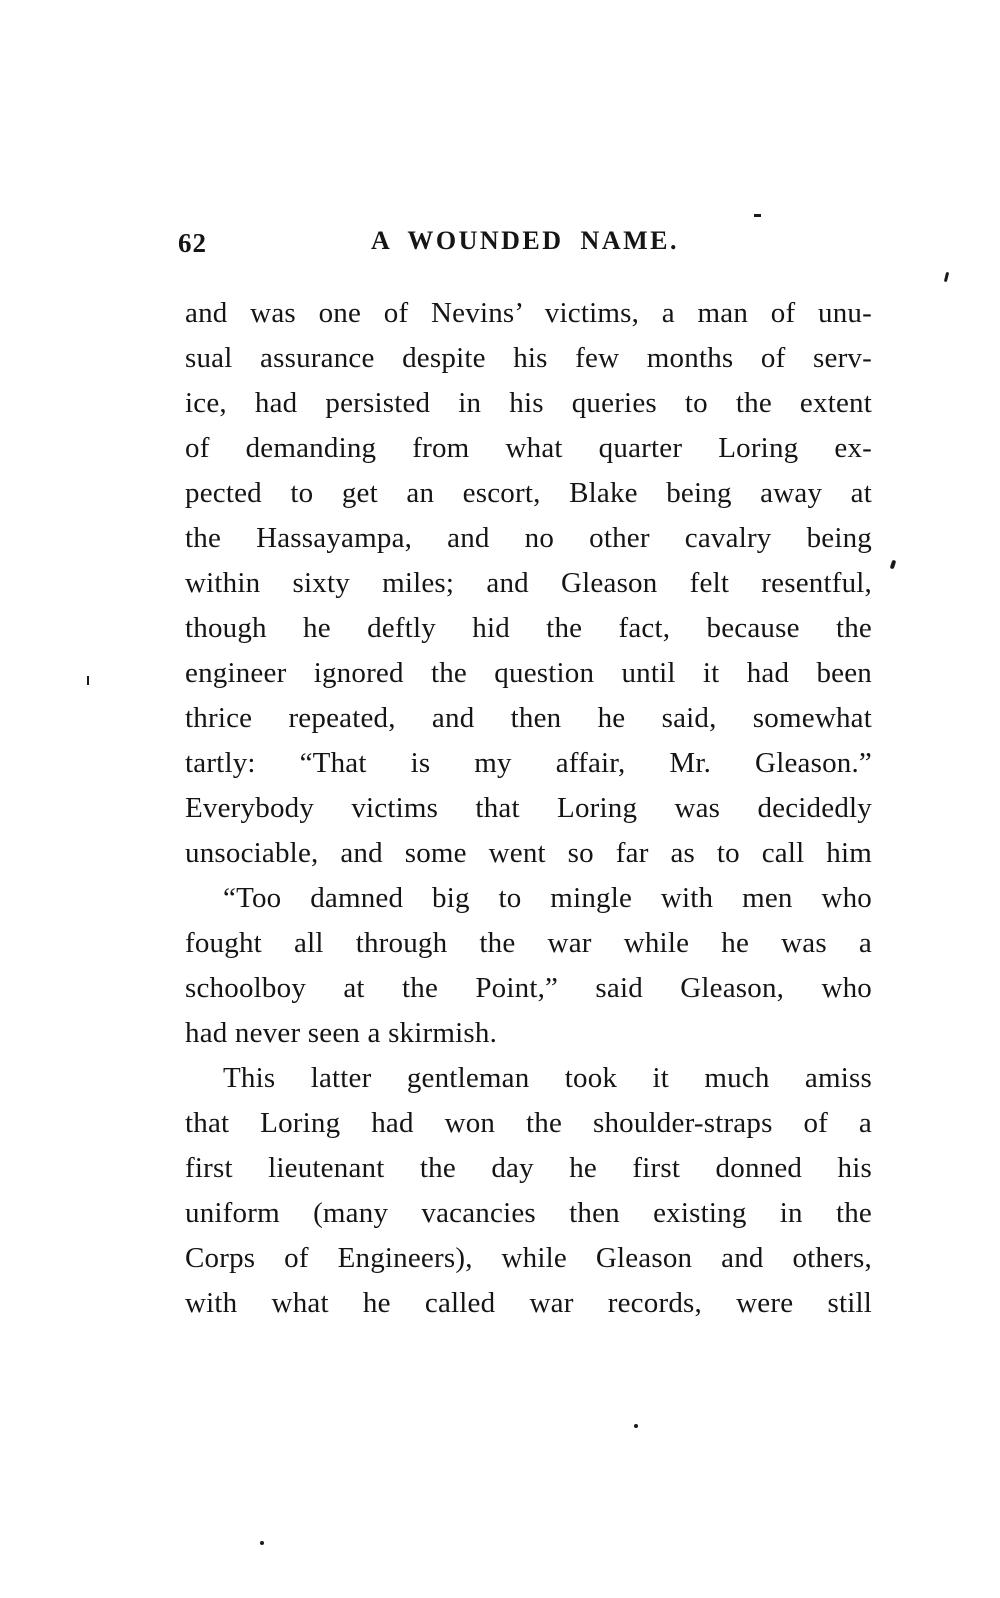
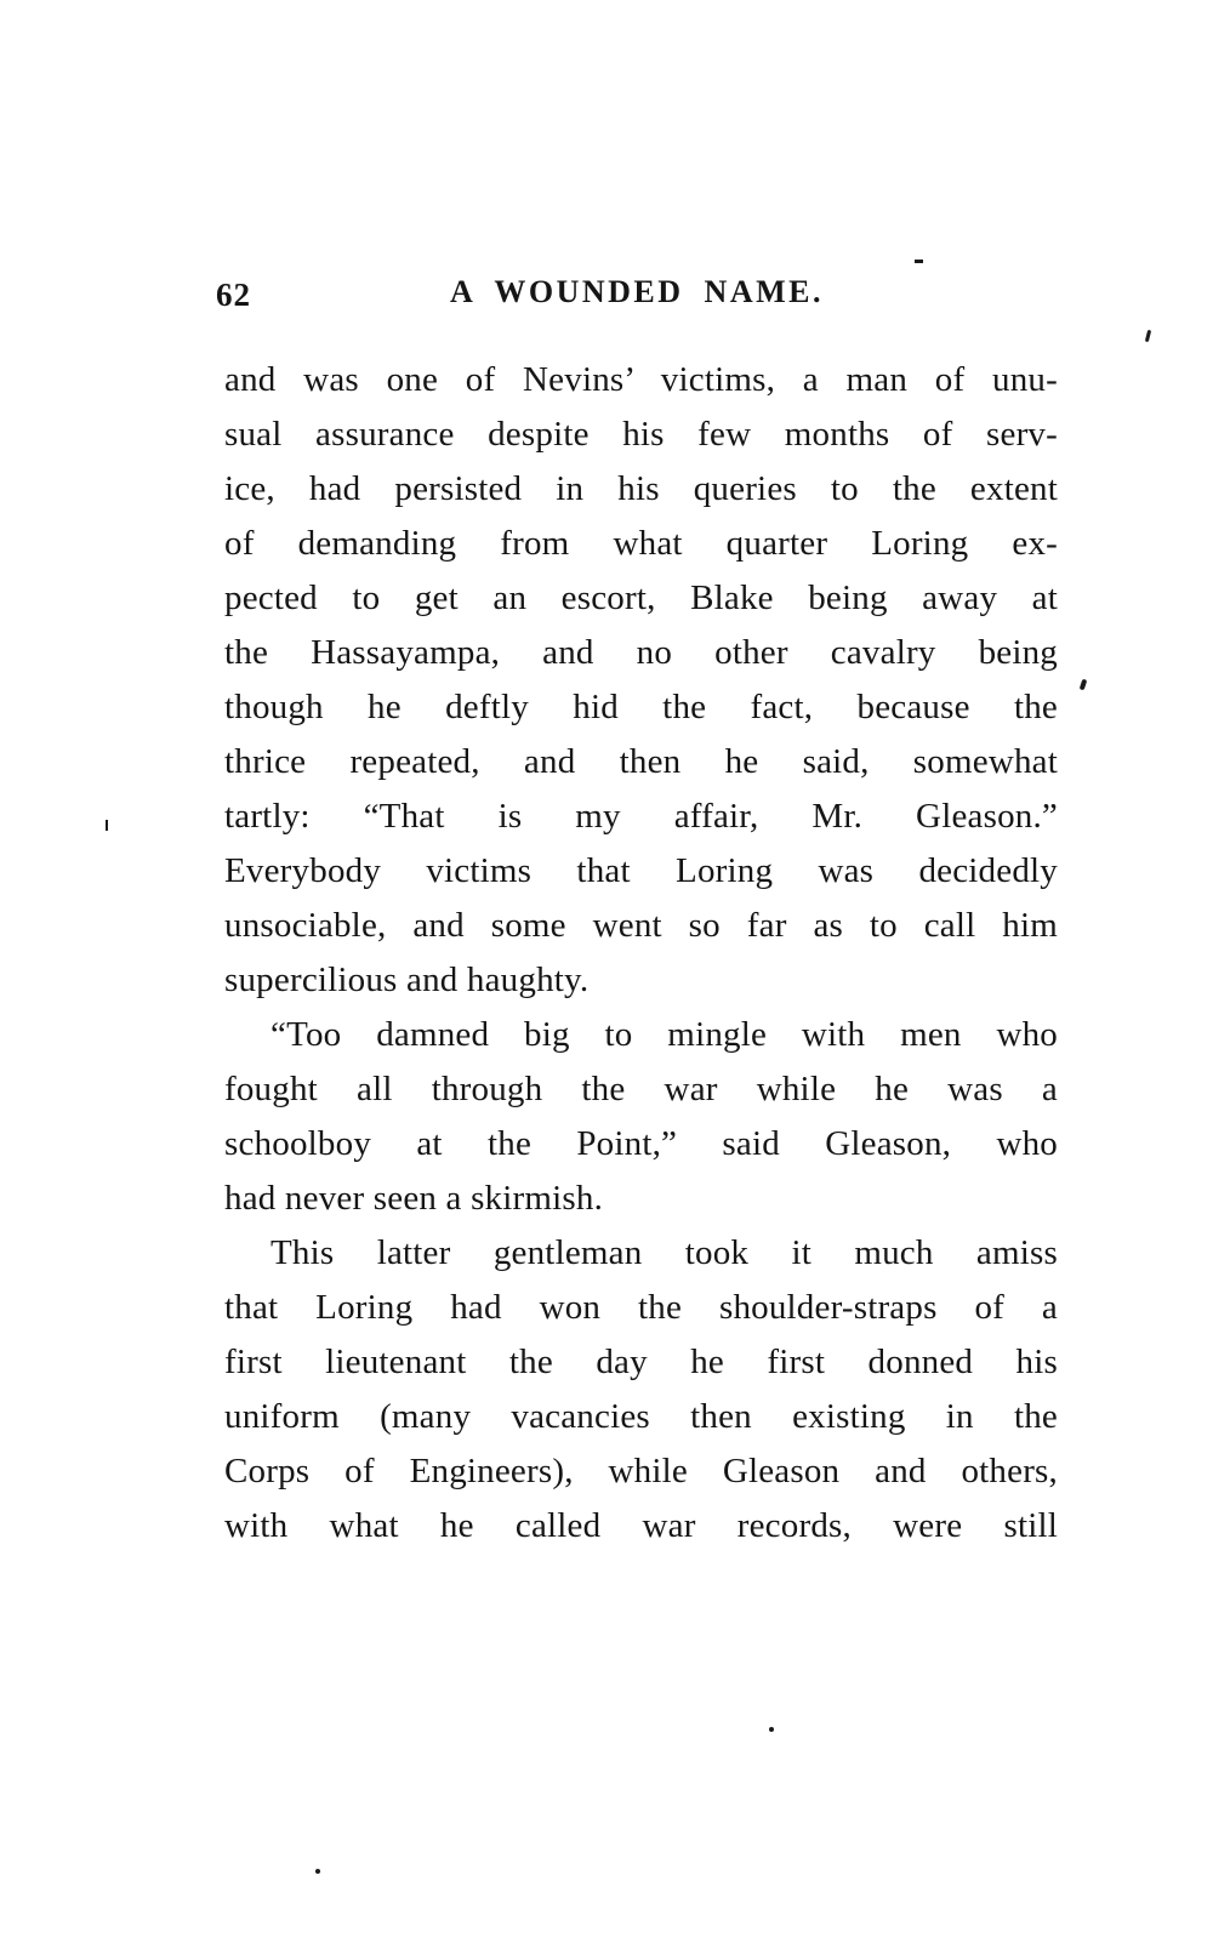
  62
  A WOUNDED NAME.
  and was one of Nevins’ victims, a man of unu-
  sual assurance despite his few months of serv-
  ice, had persisted in his queries to the extent
  of demanding from what quarter Loring ex-
  pected to get an escort, Blake being away at
  the Hassayampa, and no other cavalry being
- within sixty miles; and Gleason felt resentful,
  though he deftly hid the fact, because the
- engineer ignored the question until it had been
  thrice repeated, and then he said, somewhat
  tartly: “That is my affair, Mr. Gleason.”
  Everybody victims that Loring was decidedly
  unsociable, and some went so far as to call him
+ supercilious and haughty.
  “Too damned big to mingle with men who
  fought all through the war while he was a
  schoolboy at the Point,” said Gleason, who
  had never seen a skirmish.
  This latter gentleman took it much amiss
  that Loring had won the shoulder-straps of a
  first lieutenant the day he first donned his
  uniform (many vacancies then existing in the
  Corps of Engineers), while Gleason and others,
  with what he called war records, were still
